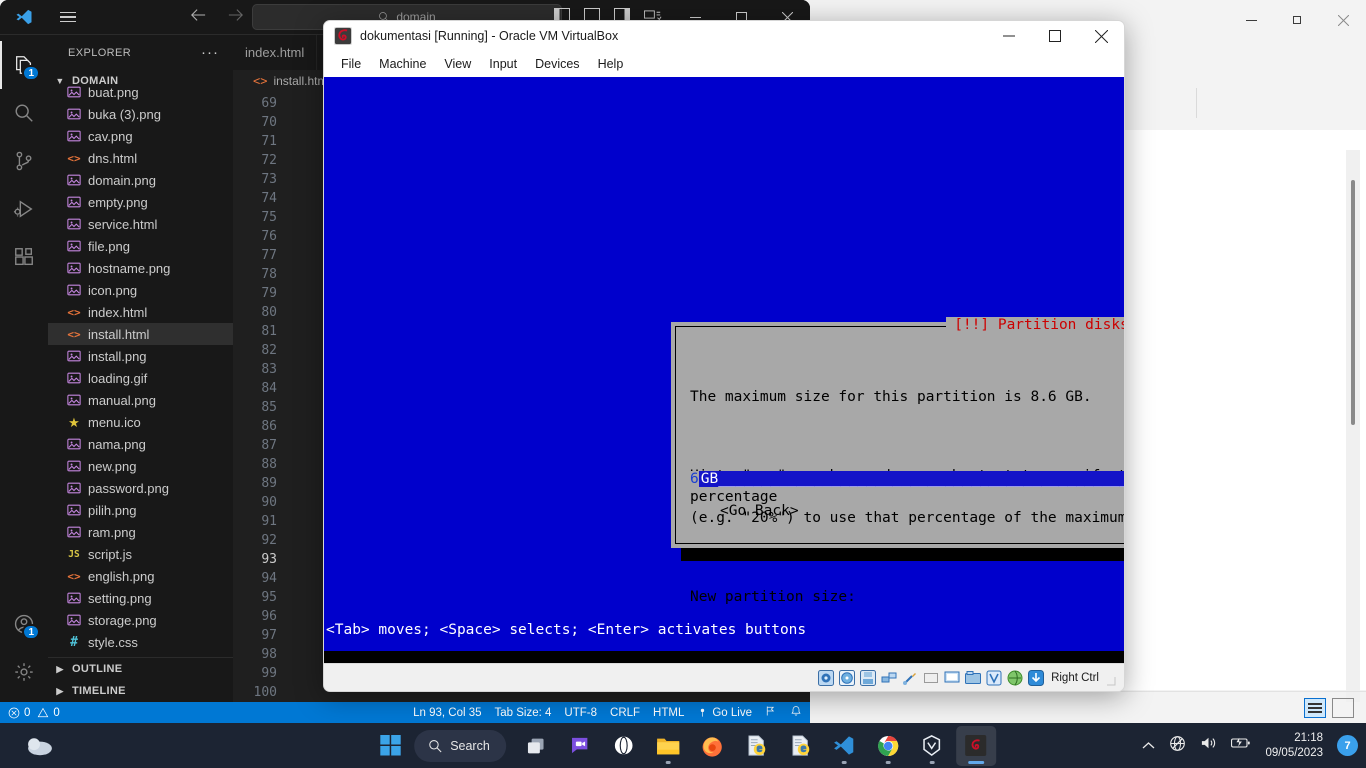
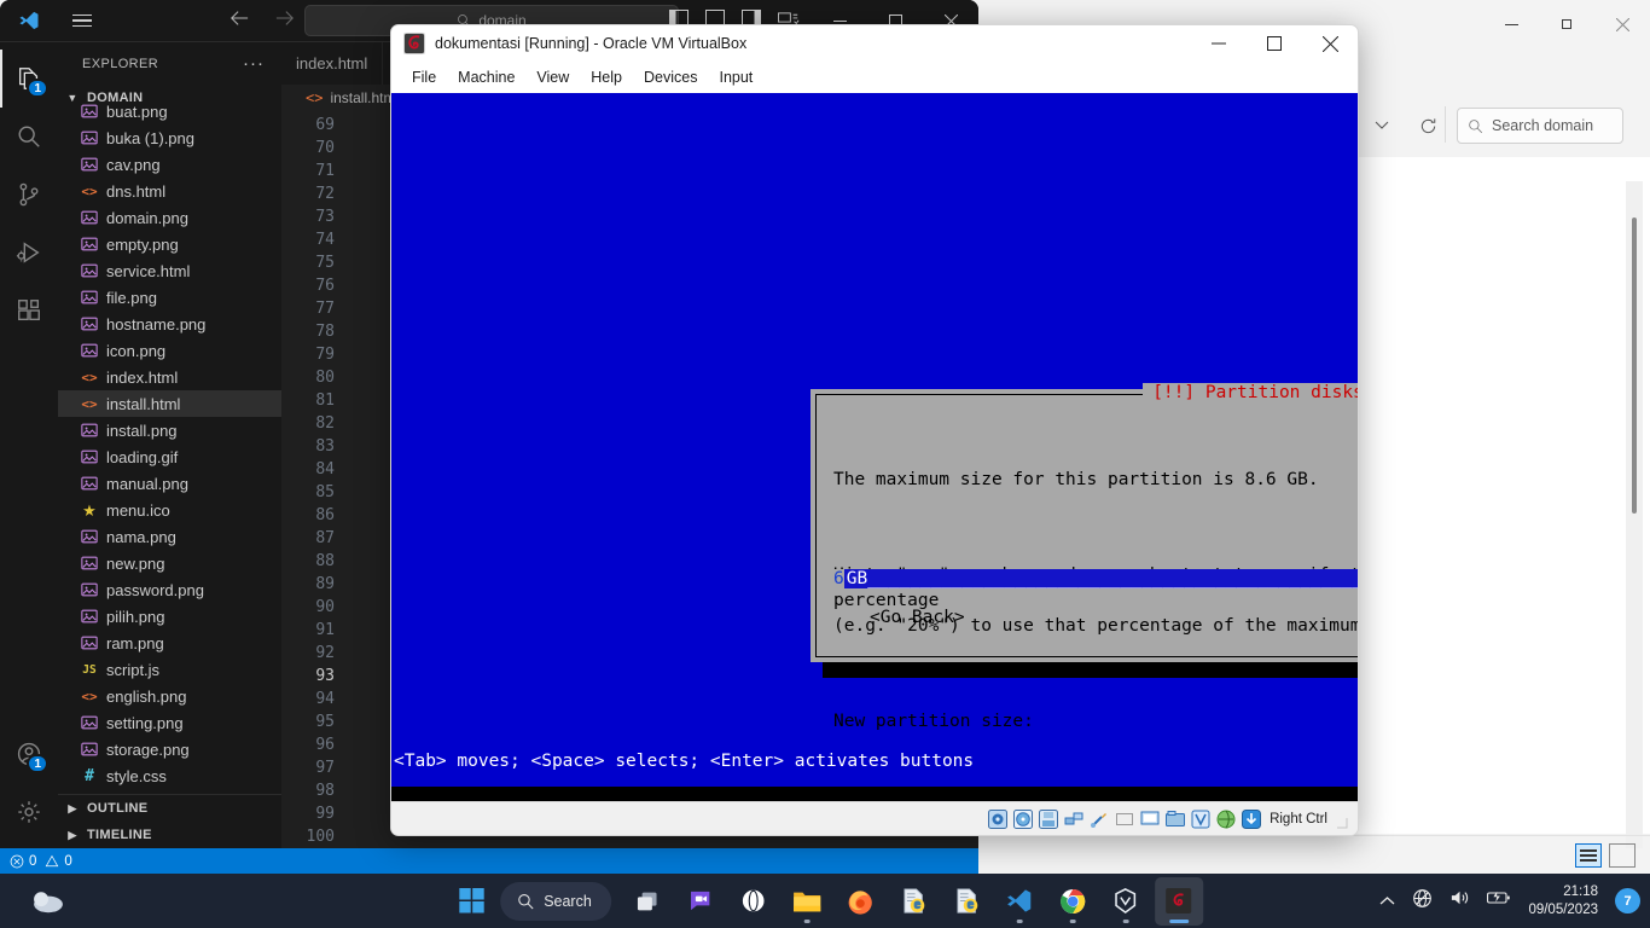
+ Search domain
  domain
  1
  1
  EXPLORER
  ···
  ▼
  DOMAIN
  buat.png
- buka (3).png
+ buka (1).png
  cav.png
  <>
  dns.html
  domain.png
  empty.png
  service.html
  file.png
  hostname.png
  icon.png
  <>
  index.html
  <>
  install.html
  install.png
  loading.gif
  manual.png
  ★
  menu.ico
  nama.png
  new.png
  password.png
  pilih.png
  ram.png
  JS
  script.js
  <>
  english.png
  setting.png
  storage.png
  #
  style.css
  ▶
  OUTLINE
  ▶
  TIMELINE
  index.html
  <>
  install.ht
  69
  70
  71
  72
  73
  74
  75
  76
  77
  78
  79
  80
  81
  82
  83
  84
  85
  86
  87
  88
  89
  90
  91
  92
  93
  94
  95
  96
  97
  98
  99
  100
  0
  0
- Ln 93, Col 35
- Tab Size: 4
- UTF-8
- CRLF
- HTML
- Go Live
  dokumentasi [Running] - Oracle VM VirtualBox
  File
  Machine
  View
- Input
+ Help
  Devices
- Help
+ Input
  [!!] Partition disk
  The maximum size for this partition is 8.6 GB.
  (e.g. "20%") to use that percentage of the maximum
  New partition size:
  6
  <Go Back>
  <Tab> moves; <Space> selects; <Enter> activates buttons
  Right Ctrl
  Search
  21:18
  09/05/2023
  7
